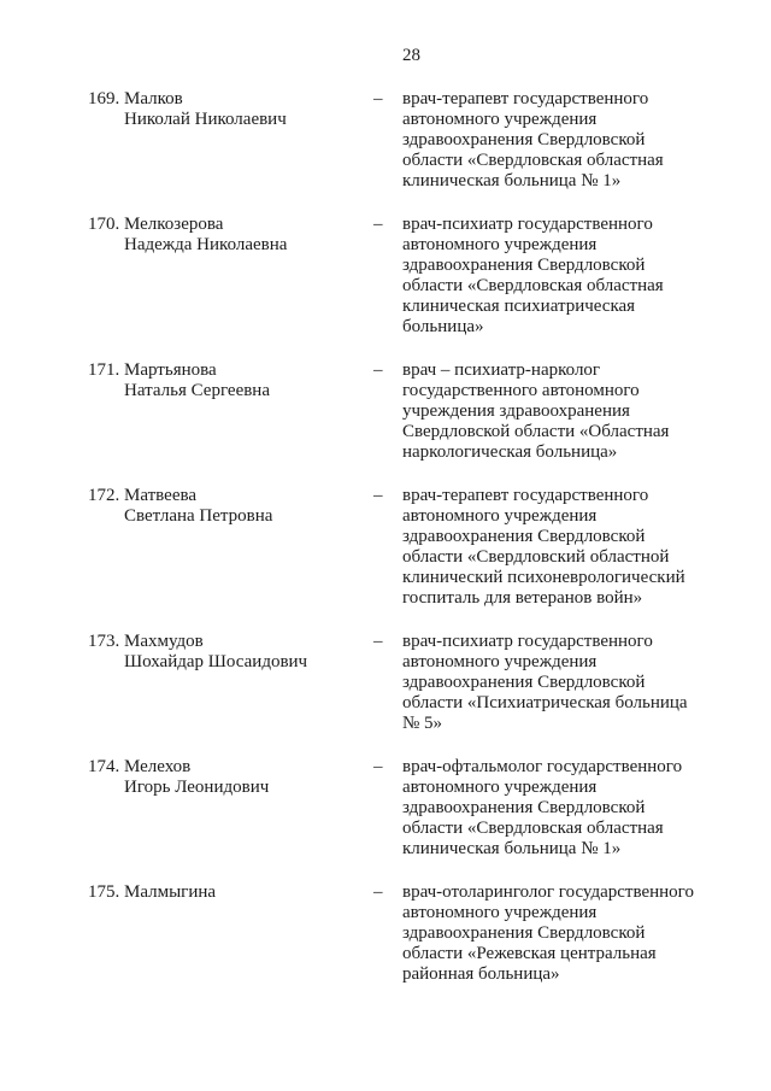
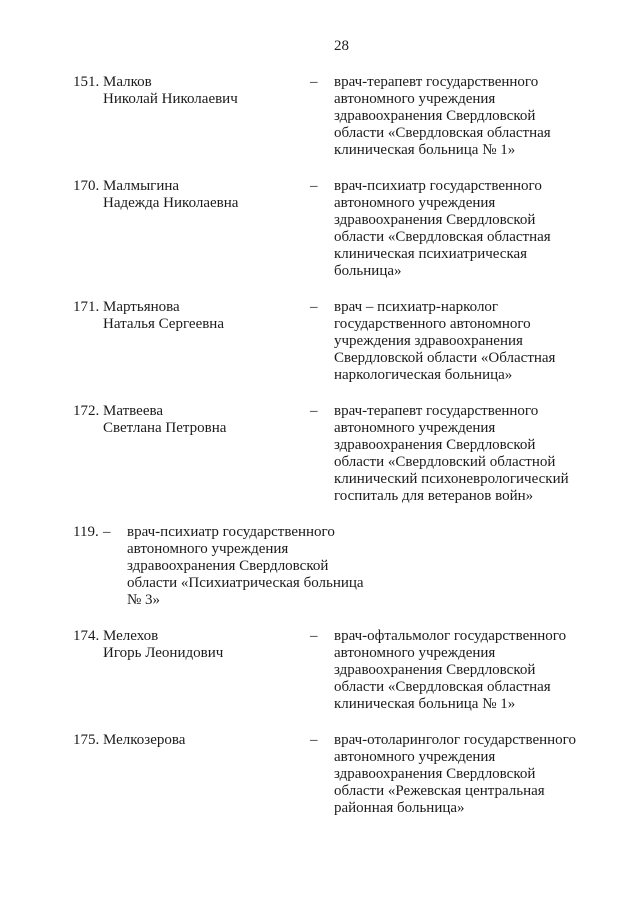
  28
- 169.
+ 151.
  Малков
  Николай Николаевич
  –
  врач-терапевт государственного автономного учреждения здравоохранения Свердловской области «Свердловская областная клиническая больница № 1»
  170.
- Мелкозерова
+ Малмыгина
  Надежда Николаевна
  –
  врач-психиатр государственного автономного учреждения здравоохранения Свердловской области «Свердловская областная клиническая психиатрическая больница»
  171.
  Мартьянова
  Наталья Сергеевна
  –
  врач – психиатр-нарколог государственного автономного учреждения здравоохранения Свердловской области «Областная наркологическая больница»
  172.
  Матвеева
  Светлана Петровна
  –
  врач-терапевт государственного автономного учреждения здравоохранения Свердловской области «Свердловский областной клинический психоневрологический госпиталь для ветеранов войн»
- 173.
+ 119.
- Махмудов
- Шохайдар Шосаидович
  –
- врач-психиатр государственного автономного учреждения здравоохранения Свердловской области «Психиатрическая больница № 5»
+ врач-психиатр государственного автономного учреждения здравоохранения Свердловской области «Психиатрическая больница № 3»
  174.
  Мелехов
  Игорь Леонидович
  –
  врач-офтальмолог государственного автономного учреждения здравоохранения Свердловской области «Свердловская областная клиническая больница № 1»
  175.
- Малмыгина
+ Мелкозерова
  –
  врач-отоларинголог государственного автономного учреждения здравоохранения Свердловской области «Режевская центральная районная больница»
